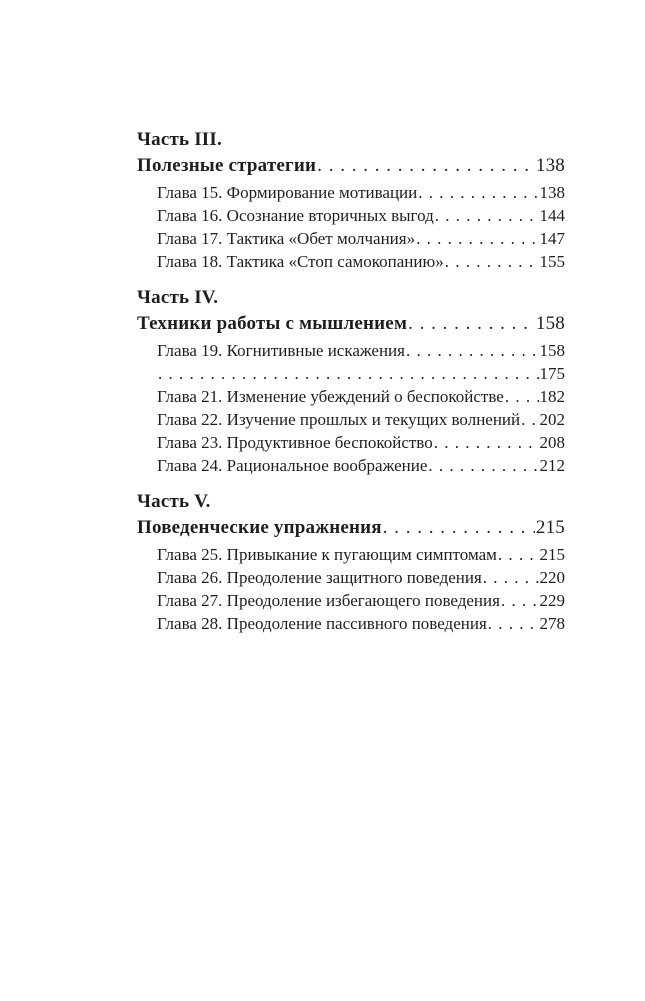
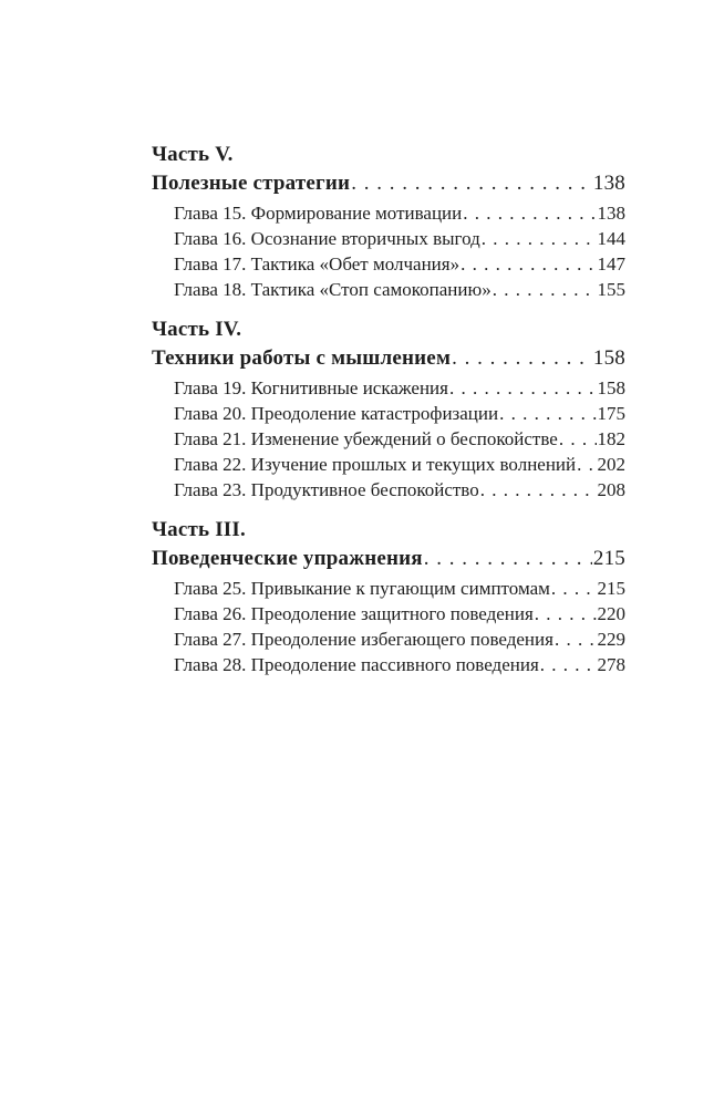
- Часть III.
+ Часть V.
  Полезные стратегии
  138
  Глава 15. Формирование мотивации
  138
  Глава 16. Осознание вторичных выгод
  144
  Глава 17. Тактика «Обет молчания»
  147
  Глава 18. Тактика «Стоп самокопанию»
  155
  Часть IV.
  Техники работы с мышлением
  158
  Глава 19. Когнитивные искажения
  158
+ Глава 20. Преодоление катастрофизации
  175
  Глава 21. Изменение убеждений о беспокойстве
  182
  Глава 22. Изучение прошлых и текущих волнений
  202
  Глава 23. Продуктивное беспокойство
  208
- Глава 24. Рациональное воображение
- 212
- Часть V.
+ Часть III.
  Поведенческие упражнения
  215
  Глава 25. Привыкание к пугающим симптомам
  215
  Глава 26. Преодоление защитного поведения
  220
  Глава 27. Преодоление избегающего поведения
  229
  Глава 28. Преодоление пассивного поведения
  278
